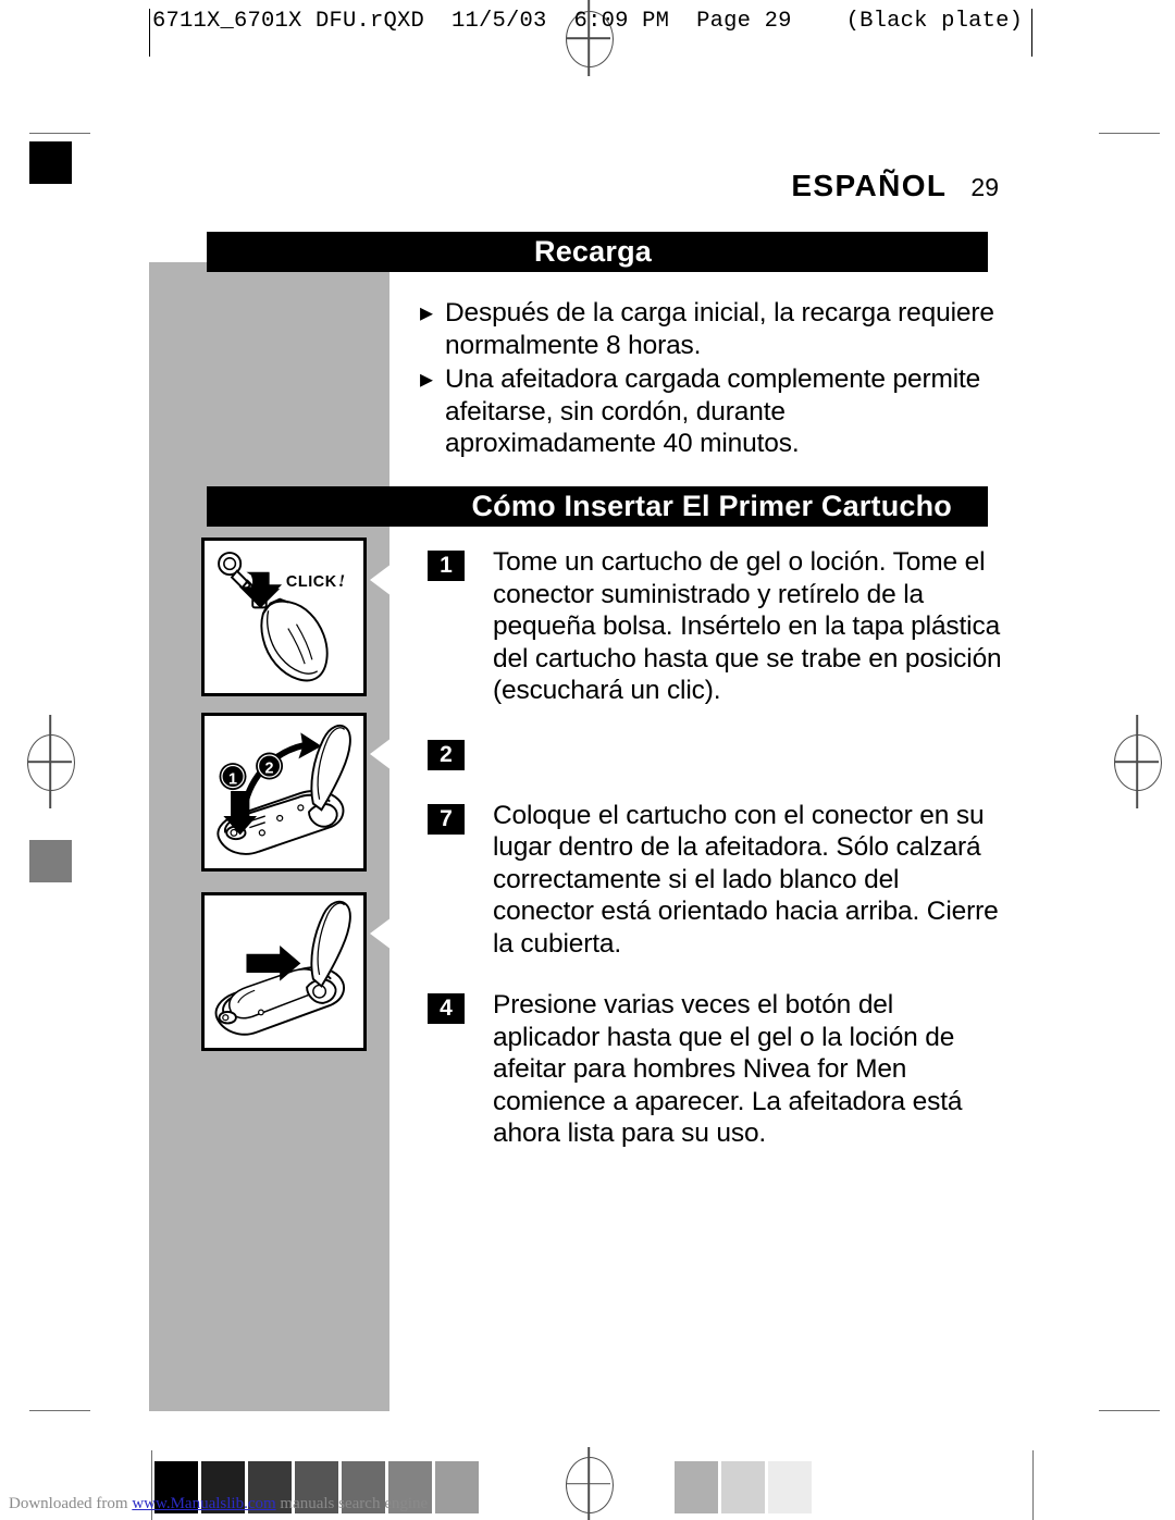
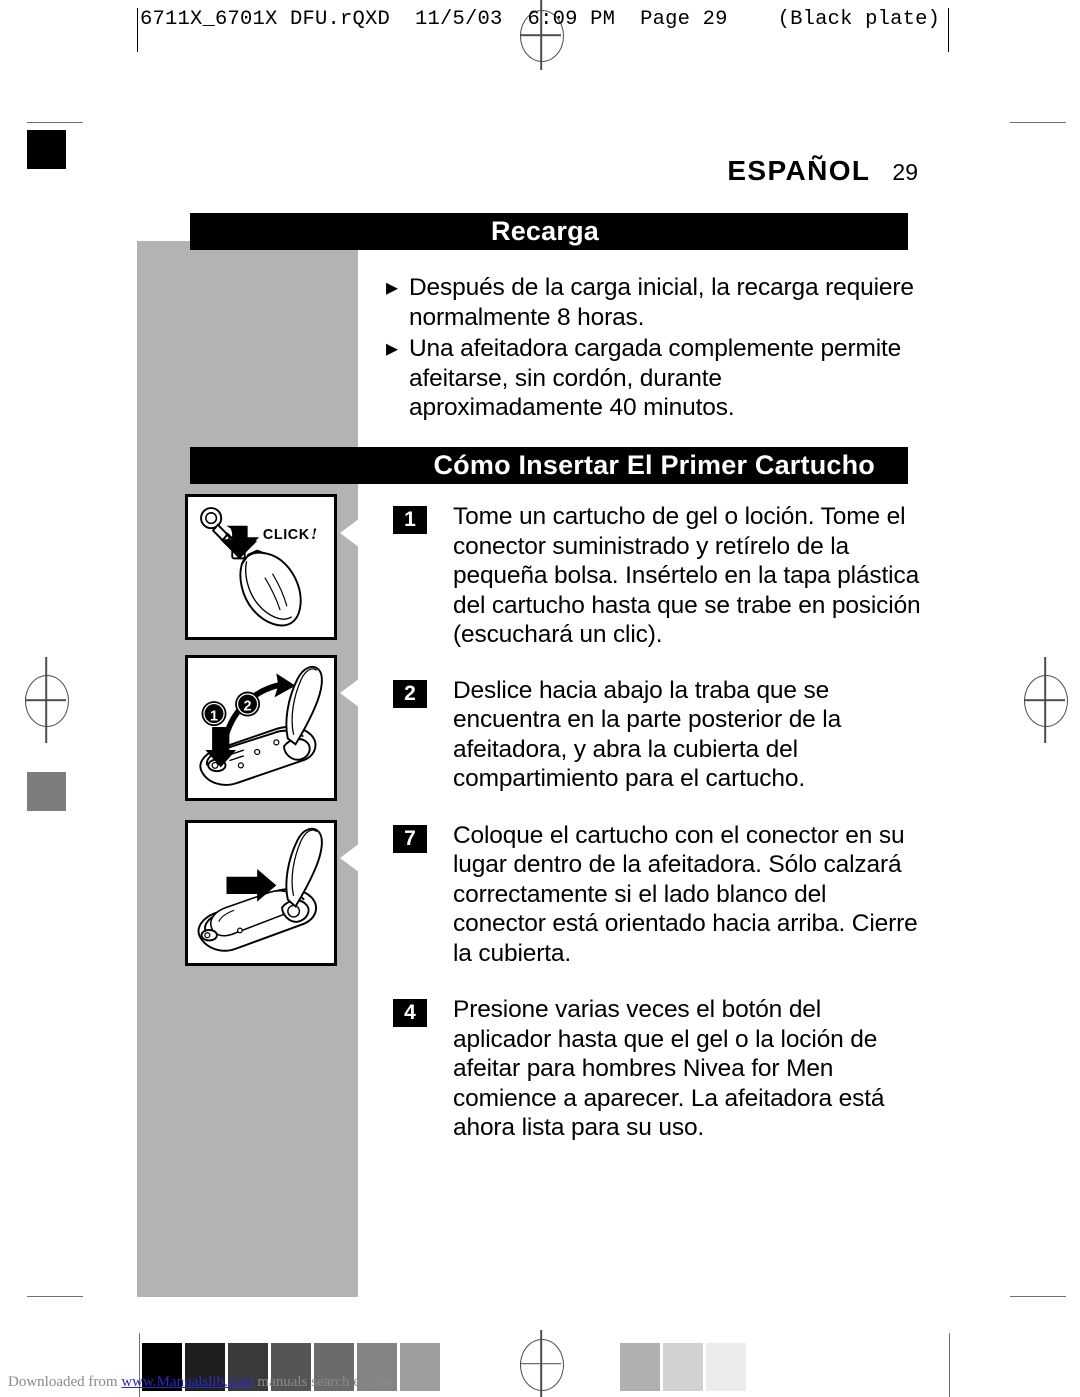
  6711X_6701X DFU.rQXD 11/5/03 6:09 PM Page 29 (Black plate)
  ESPAÑOL
  29
  Recarga
  ▸
  Después de la carga inicial, la recarga requiere normalmente 8 horas.
  ▸
  Una afeitadora cargada complemente permite afeitarse, sin cordón, durante aproximadamente 40 minutos.
  Cómo Insertar El Primer Cartucho
  1
  Tome un cartucho de gel o loción. Tome el conector suministrado y retírelo de la pequeña bolsa. Insértelo en la tapa plástica del cartucho hasta que se trabe en posición (escuchará un clic).
  2
+ Deslice hacia abajo la traba que se encuentra en la parte posterior de la afeitadora, y abra la cubierta del compartimiento para el cartucho.
  7
  Coloque el cartucho con el conector en su lugar dentro de la afeitadora. Sólo calzará correctamente si el lado blanco del conector está orientado hacia arriba. Cierre la cubierta.
  4
  Presione varias veces el botón del aplicador hasta que el gel o la loción de afeitar para hombres Nivea for Men comience a aparecer. La afeitadora está ahora lista para su uso.
  CLICK
  !
  1
  2
  Downloaded from www.Manualslib.com manuals search engine
